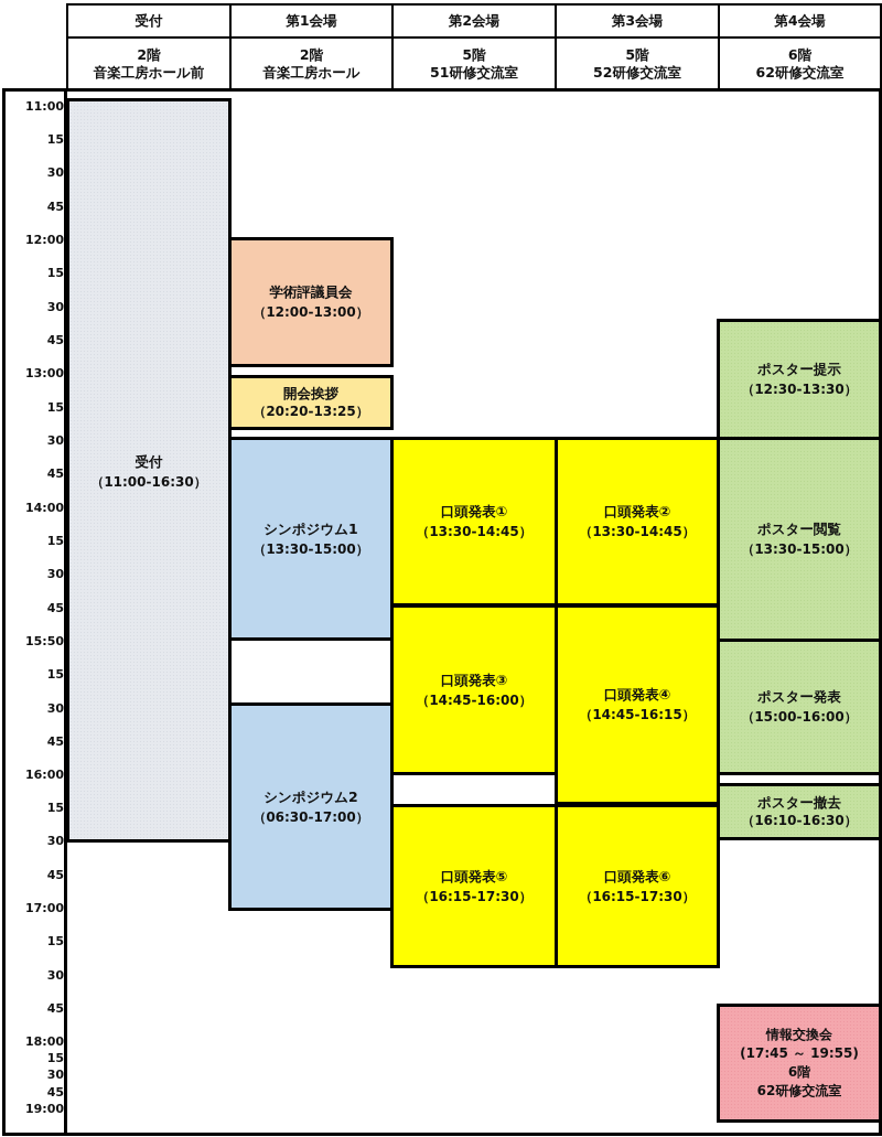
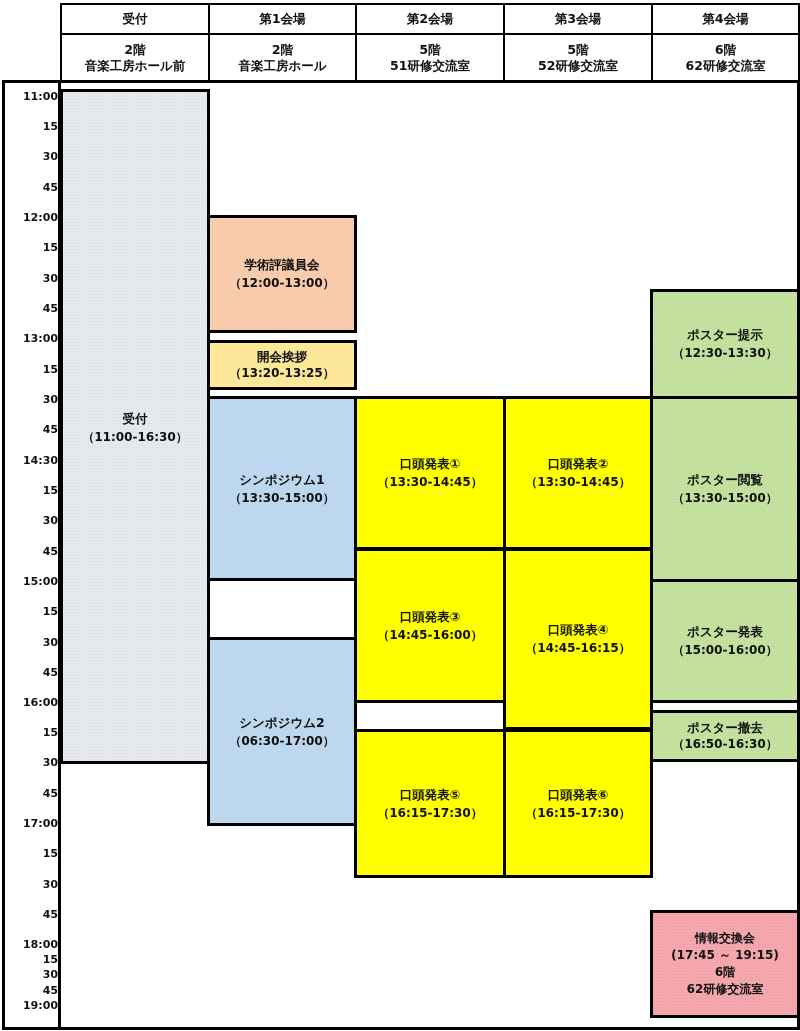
  受付
  第1会場
  第2会場
  第3会場
  第4会場
  2階
  音楽工房ホール前
  2階
  音楽工房ホール
  5階
  51研修交流室
  5階
  52研修交流室
  6階
  62研修交流室
  11:00
  15
  30
  45
  12:00
  15
  30
  45
  13:00
  15
  30
  45
- 14:00
+ 14:30
  15
  30
  45
- 15:50
+ 15:00
  15
  30
  45
  16:00
  15
  30
  45
  17:00
  15
  30
  45
  18:00
  15
  30
  45
  19:00
  受付
  （11:00-16:30）
  学術評議員会
  （12:00-13:00）
  開会挨拶
- （20:20-13:25）
+ （13:20-13:25）
  シンポジウム1
  （13:30-15:00）
  シンポジウム2
  （06:30-17:00）
  口頭発表①
  （13:30-14:45）
  口頭発表③
  （14:45-16:00）
  口頭発表⑤
  （16:15-17:30）
  口頭発表②
  （13:30-14:45）
  口頭発表④
  （14:45-16:15）
  口頭発表⑥
  （16:15-17:30）
  ポスター提示
  （12:30-13:30）
  ポスター閲覧
  （13:30-15:00）
  ポスター発表
  （15:00-16:00）
  ポスター撤去
- （16:10-16:30）
+ （16:50-16:30）
  情報交換会
- (17:45 ～ 19:55)
+ (17:45 ～ 19:15)
  6階
  62研修交流室
